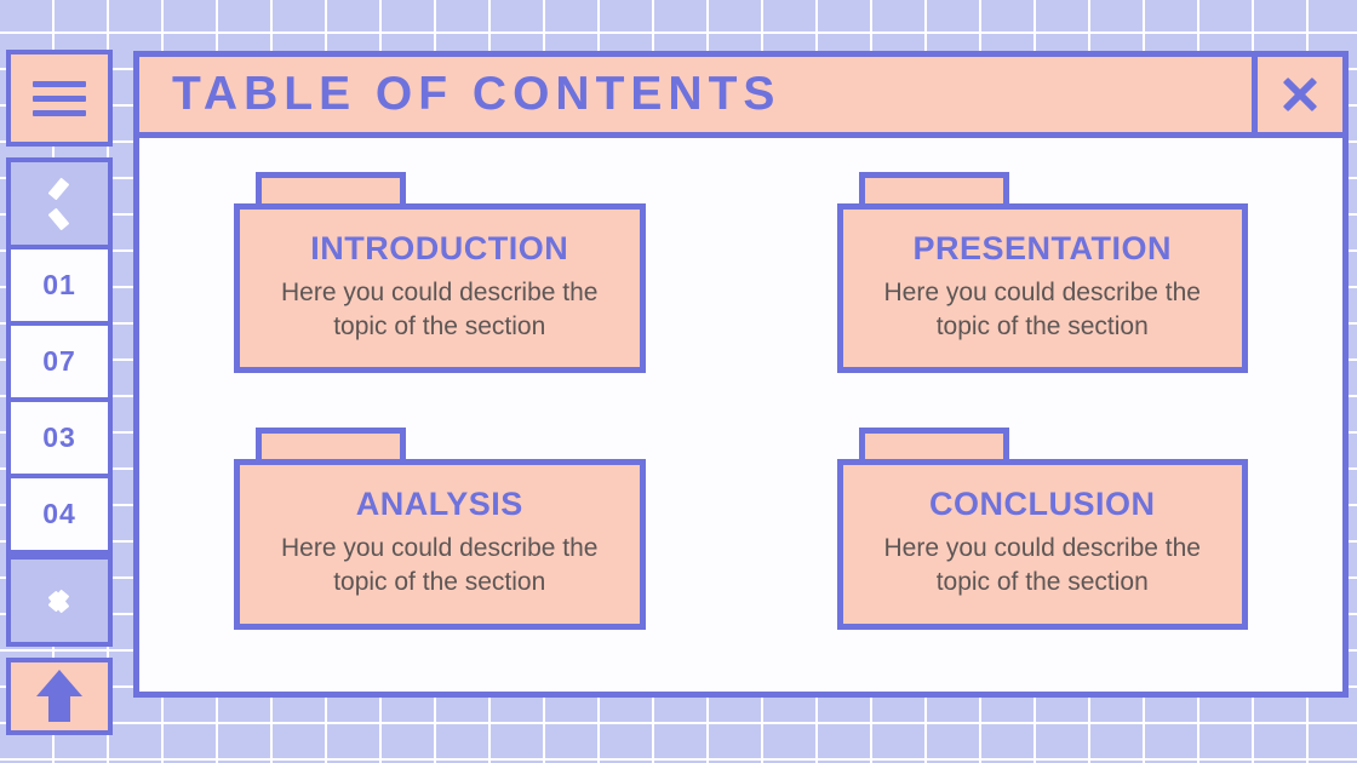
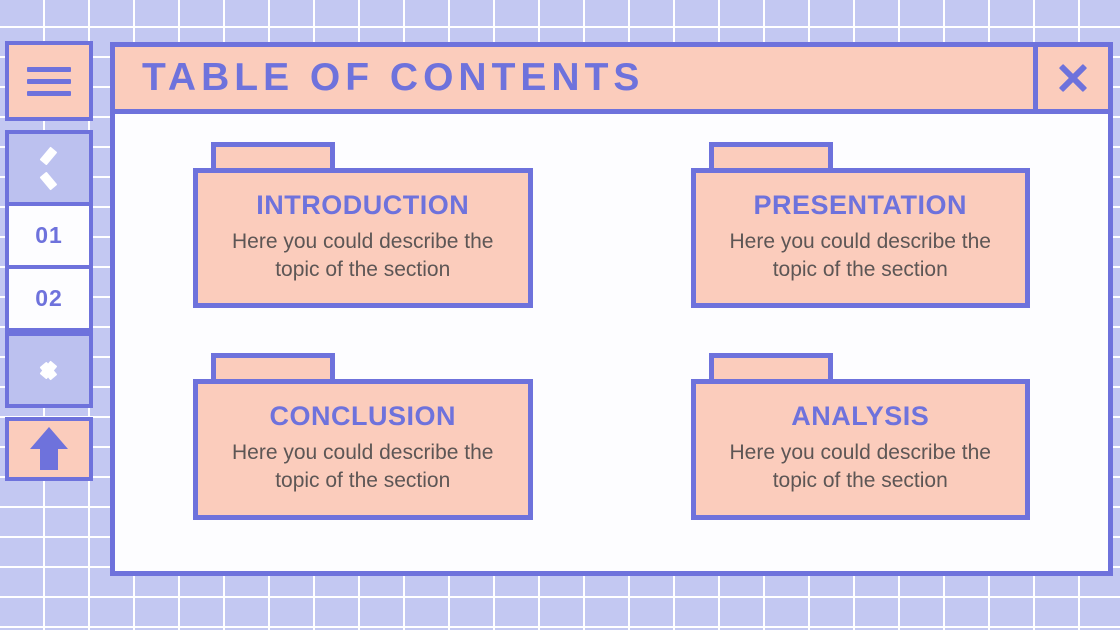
  01
- 07
+ 02
- 03
- 04
  TABLE OF CONTENTS
  INTRODUCTION
  Here you could describe the topic of the section
  PRESENTATION
  Here you could describe the topic of the section
- ANALYSIS
+ CONCLUSION
  Here you could describe the topic of the section
- CONCLUSION
+ ANALYSIS
  Here you could describe the topic of the section
